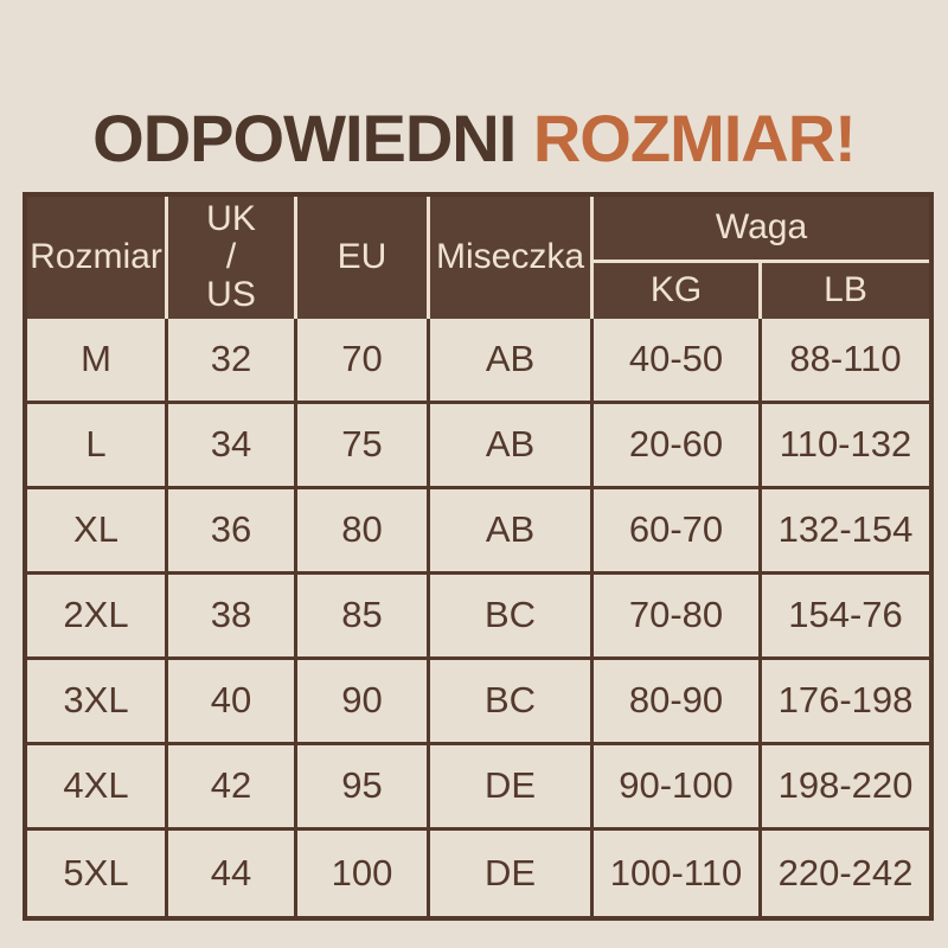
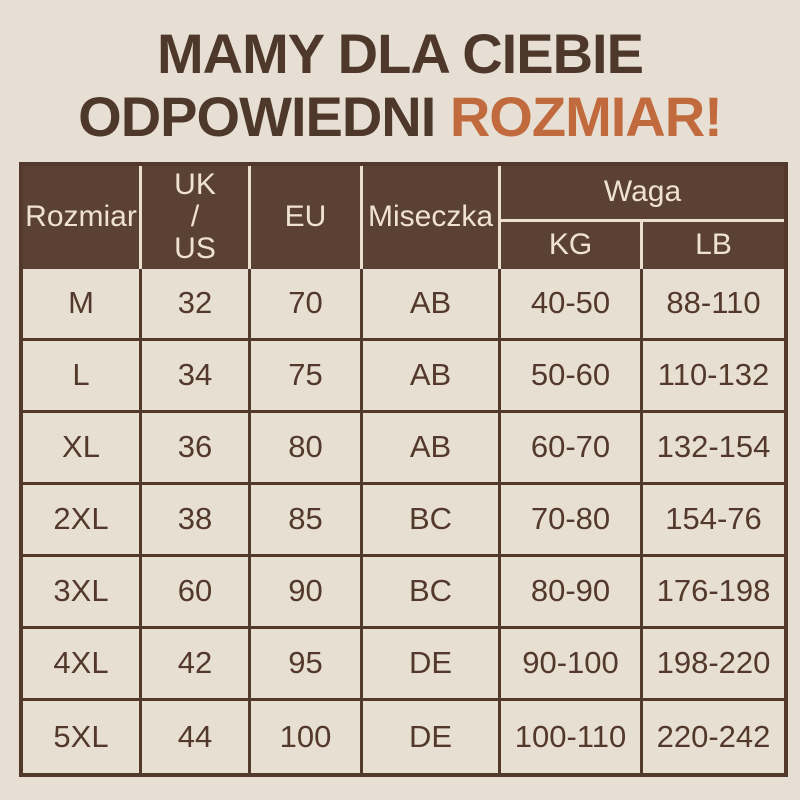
+ MAMY DLA CIEBIE
  ODPOWIEDNI ROZMIAR!
  Rozmiar	UK / US	EU	Miseczka	Waga
  KG	LB
  M	32	70	AB	40-50	88-110
- L	34	75	AB	20-60	110-132
+ L	34	75	AB	50-60	110-132
  XL	36	80	AB	60-70	132-154
  2XL	38	85	BC	70-80	154-76
- 3XL	40	90	BC	80-90	176-198
+ 3XL	60	90	BC	80-90	176-198
  4XL	42	95	DE	90-100	198-220
  5XL	44	100	DE	100-110	220-242
